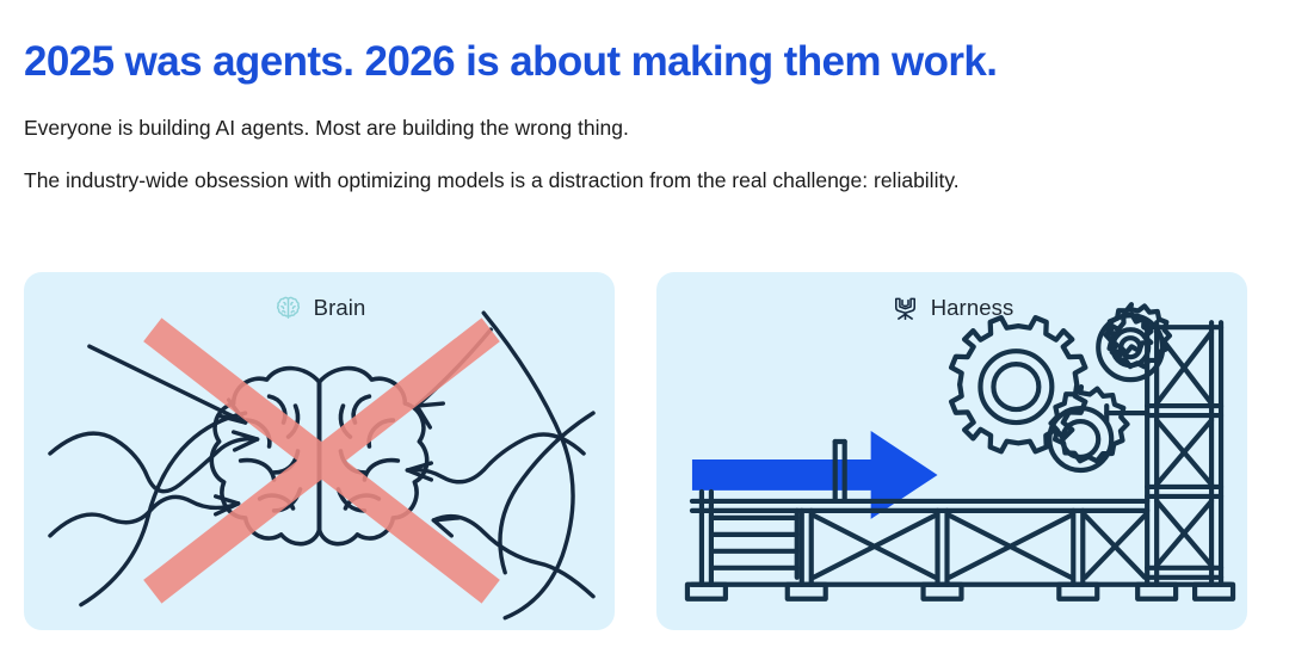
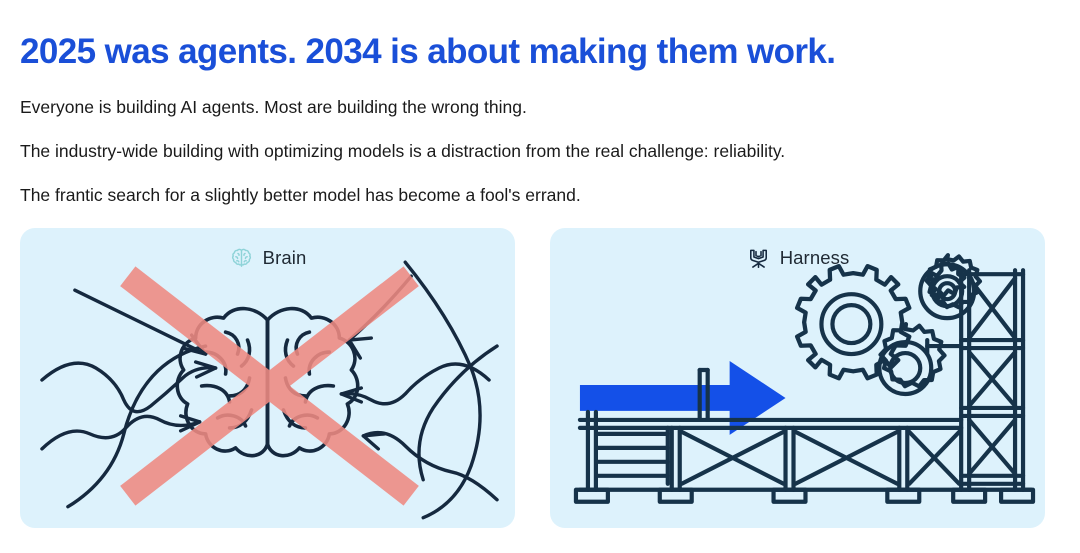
- 2025 was agents. 2026 is about making them work.
+ 2025 was agents. 2034 is about making them work.
  Everyone is building AI agents. Most are building the wrong thing.
- The industry-wide obsession with optimizing models is a distraction from the real challenge: reliability.
+ The industry-wide building with optimizing models is a distraction from the real challenge: reliability.
+ The frantic search for a slightly better model has become a fool's errand.
  Brain
  Harness
